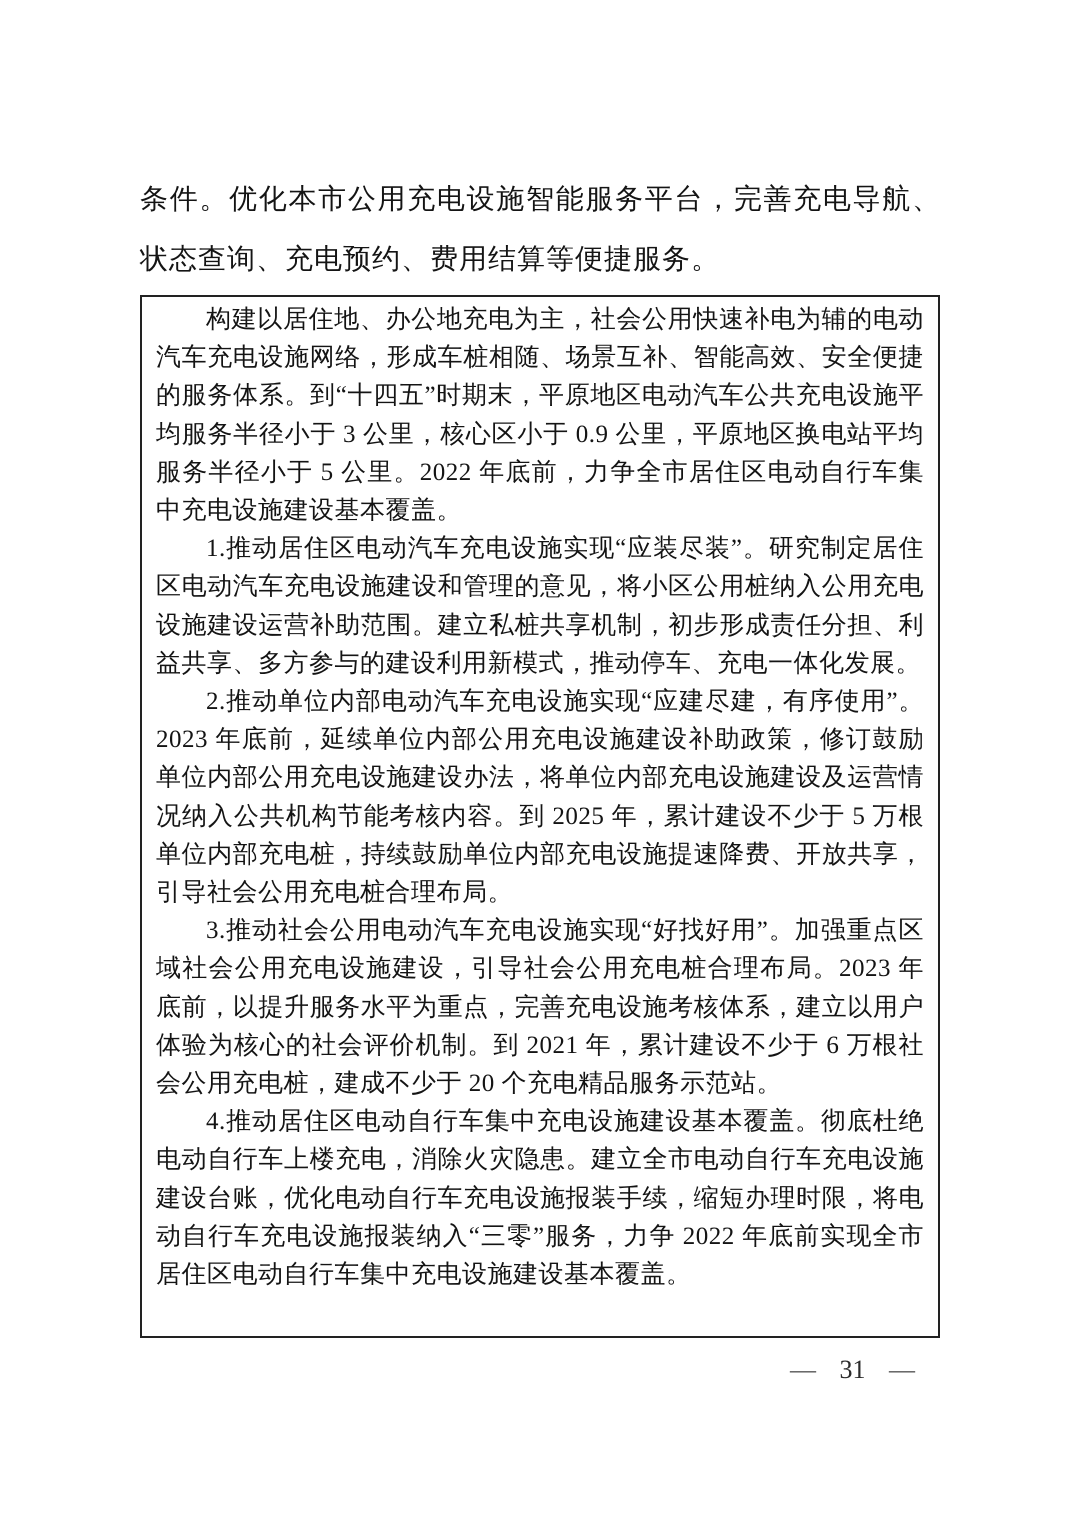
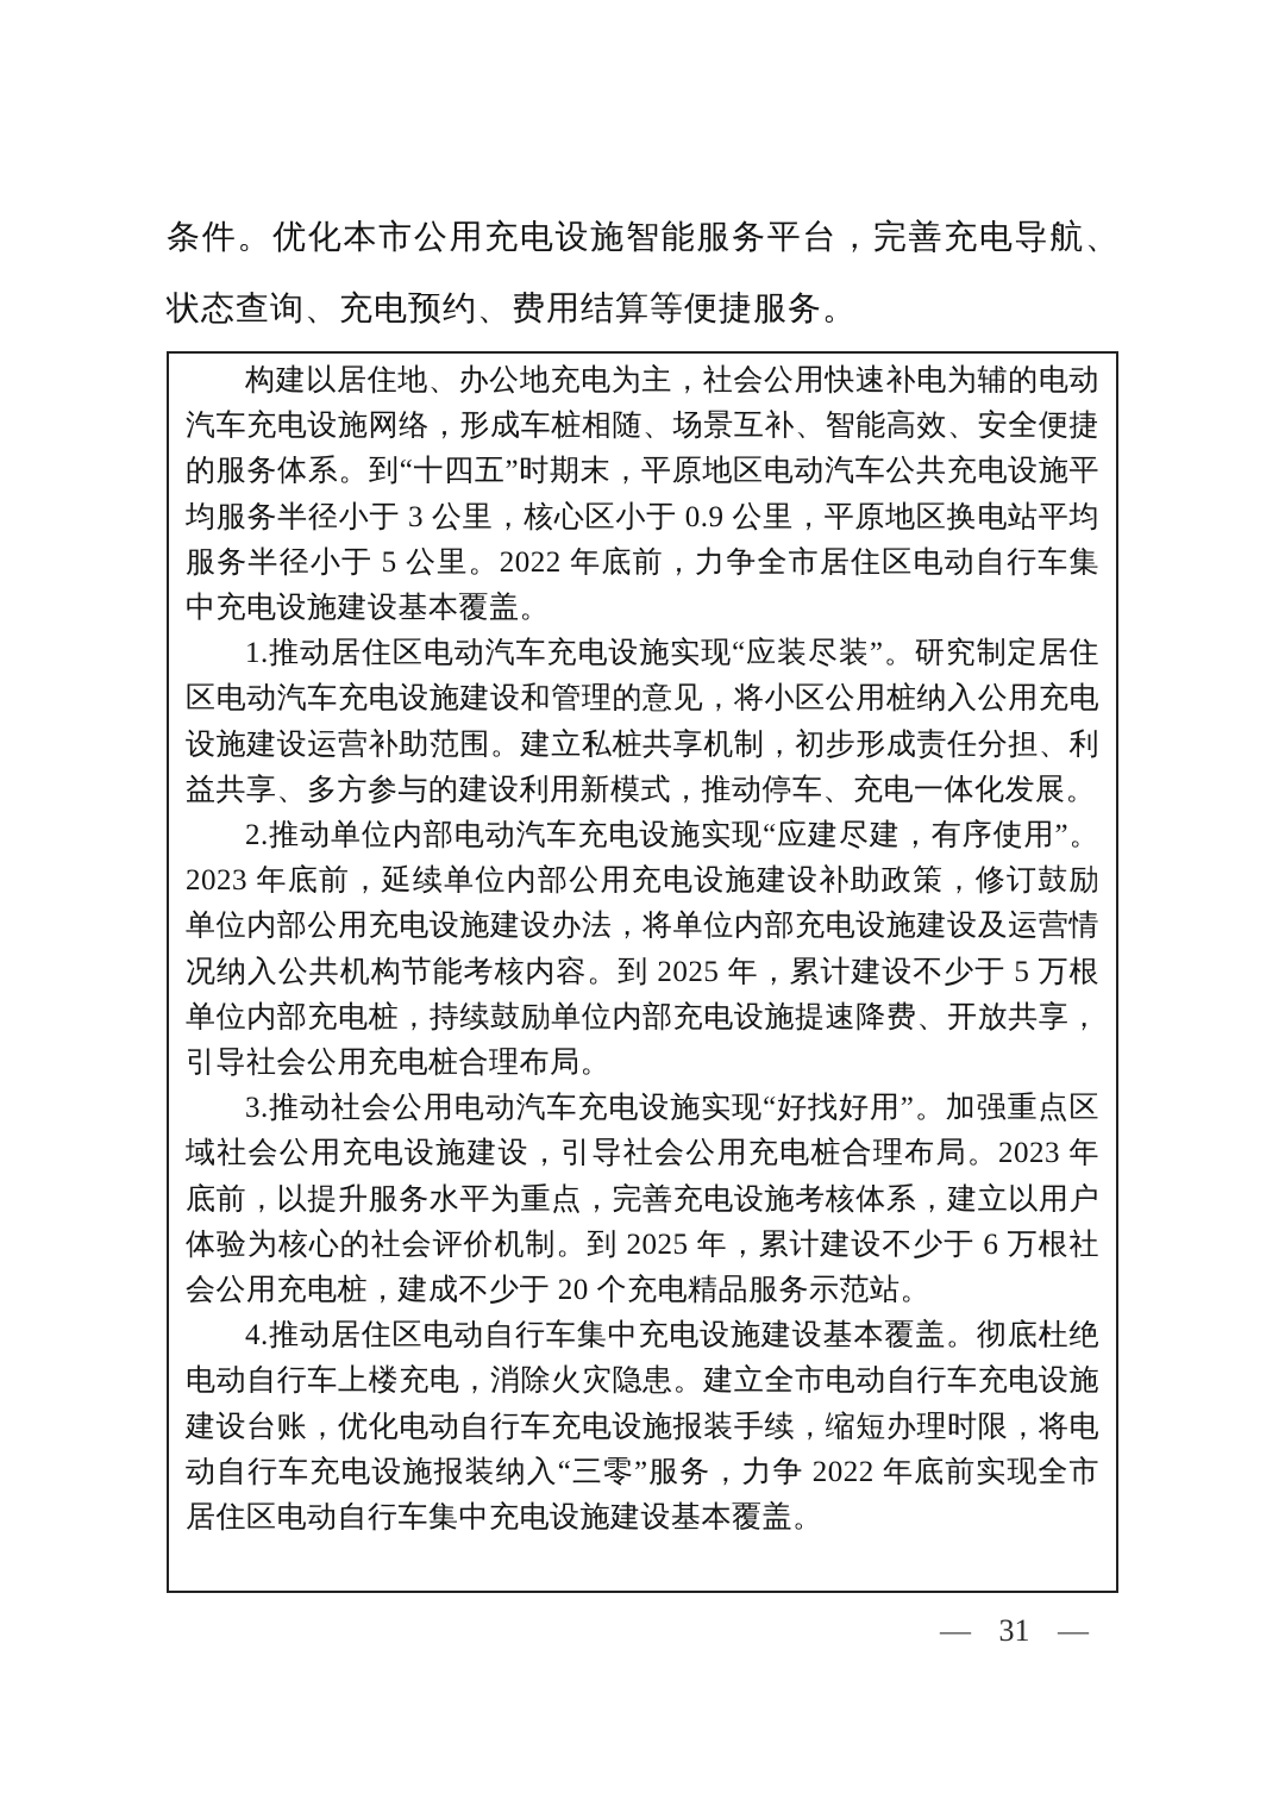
  条件。优化本市公用充电设施智能服务平台，完善充电导航、状态查询、充电预约、费用结算等便捷服务。
  构建以居住地、办公地充电为主，社会公用快速补电为辅的电动汽车充电设施网络，形成车桩相随、场景互补、智能高效、安全便捷的服务体系。到“十四五”时期末，平原地区电动汽车公共充电设施平均服务半径小于 3 公里，核心区小于 0.9 公里，平原地区换电站平均服务半径小于 5 公里。2022 年底前，力争全市居住区电动自行车集中充电设施建设基本覆盖。
  1.推动居住区电动汽车充电设施实现“应装尽装”。研究制定居住区电动汽车充电设施建设和管理的意见，将小区公用桩纳入公用充电设施建设运营补助范围。建立私桩共享机制，初步形成责任分担、利益共享、多方参与的建设利用新模式，推动停车、充电一体化发展。
  2.推动单位内部电动汽车充电设施实现“应建尽建，有序使用”。2023 年底前，延续单位内部公用充电设施建设补助政策，修订鼓励单位内部公用充电设施建设办法，将单位内部充电设施建设及运营情况纳入公共机构节能考核内容。到 2025 年，累计建设不少于 5 万根单位内部充电桩，持续鼓励单位内部充电设施提速降费、开放共享，引导社会公用充电桩合理布局。
- 3.推动社会公用电动汽车充电设施实现“好找好用”。加强重点区域社会公用充电设施建设，引导社会公用充电桩合理布局。2023 年底前，以提升服务水平为重点，完善充电设施考核体系，建立以用户体验为核心的社会评价机制。到 2021 年，累计建设不少于 6 万根社会公用充电桩，建成不少于 20 个充电精品服务示范站。
+ 3.推动社会公用电动汽车充电设施实现“好找好用”。加强重点区域社会公用充电设施建设，引导社会公用充电桩合理布局。2023 年底前，以提升服务水平为重点，完善充电设施考核体系，建立以用户体验为核心的社会评价机制。到 2025 年，累计建设不少于 6 万根社会公用充电桩，建成不少于 20 个充电精品服务示范站。
  4.推动居住区电动自行车集中充电设施建设基本覆盖。彻底杜绝电动自行车上楼充电，消除火灾隐患。建立全市电动自行车充电设施建设台账，优化电动自行车充电设施报装手续，缩短办理时限，将电动自行车充电设施报装纳入“三零”服务，力争 2022 年底前实现全市居住区电动自行车集中充电设施建设基本覆盖。
  —
  31
  —
